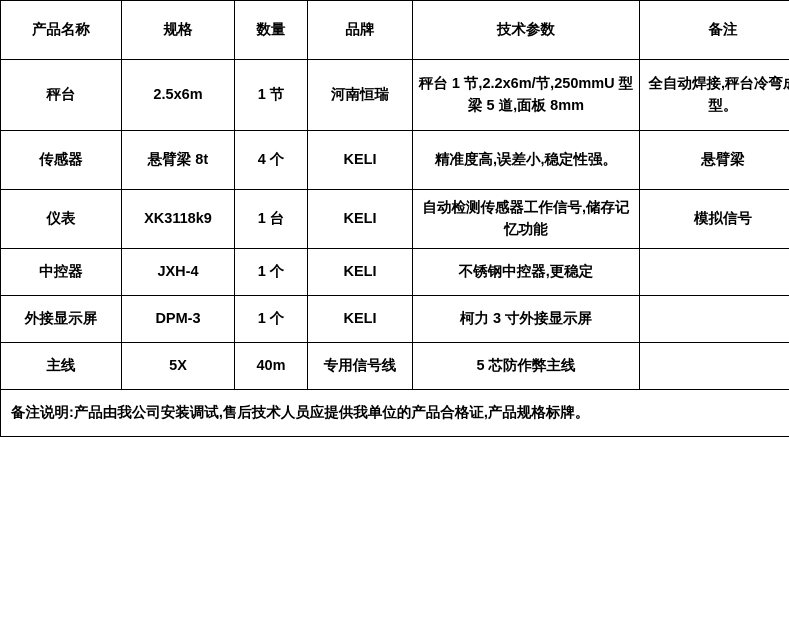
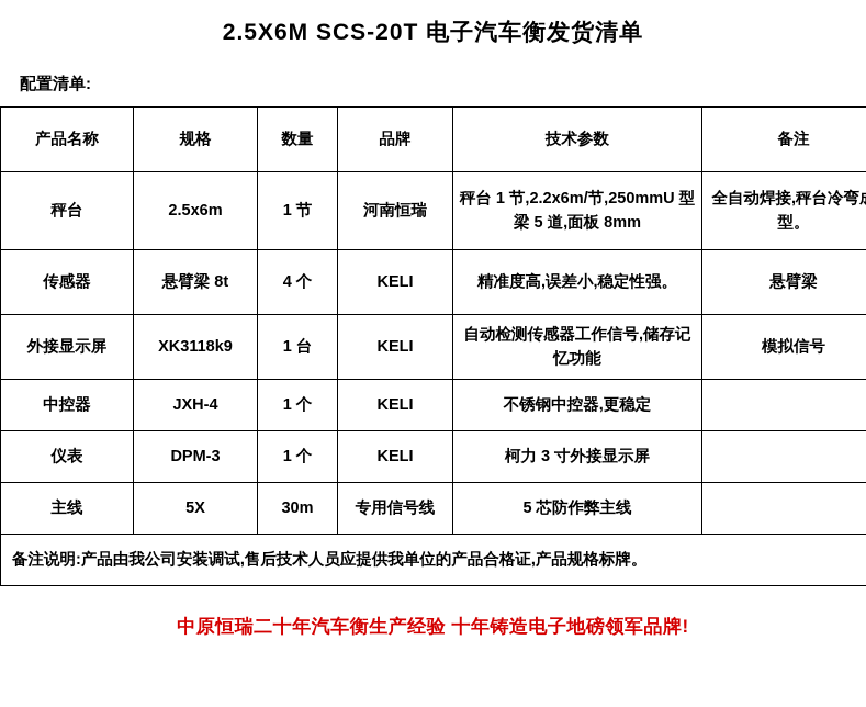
+ 2.5X6M SCS-20T 电子汽车衡发货清单
+ 配置清单:
  产品名称	规格	数量	品牌	技术参数	备注
  秤台	2.5x6m	1 节	河南恒瑞	秤台 1 节,2.2x6m/节,250mmU 型梁 5 道,面板 8mm	全自动焊接,秤台冷弯型。
  传感器	悬臂梁 8t	4 个	KELI	精准度高,误差小,稳定性强。	悬臂梁
- 仪表	XK3118k9	1 台	KELI	自动检测传感器工作信号,储存记忆功能	模拟信号
+ 外接显示屏	XK3118k9	1 台	KELI	自动检测传感器工作信号,储存记忆功能	模拟信号
  中控器	JXH-4	1 个	KELI	不锈钢中控器,更稳定
- 外接显示屏	DPM-3	1 个	KELI	柯力 3 寸外接显示屏
+ 仪表	DPM-3	1 个	KELI	柯力 3 寸外接显示屏
- 主线	5X	40m	专用信号线	5 芯防作弊主线
+ 主线	5X	30m	专用信号线	5 芯防作弊主线
  备注说明:产品由我公司安装调试,售后技术人员应提供我单位的产品合格证,产品规格标牌。
+ 中原恒瑞二十年汽车衡生产经验 十年铸造电子地磅领军品牌!
